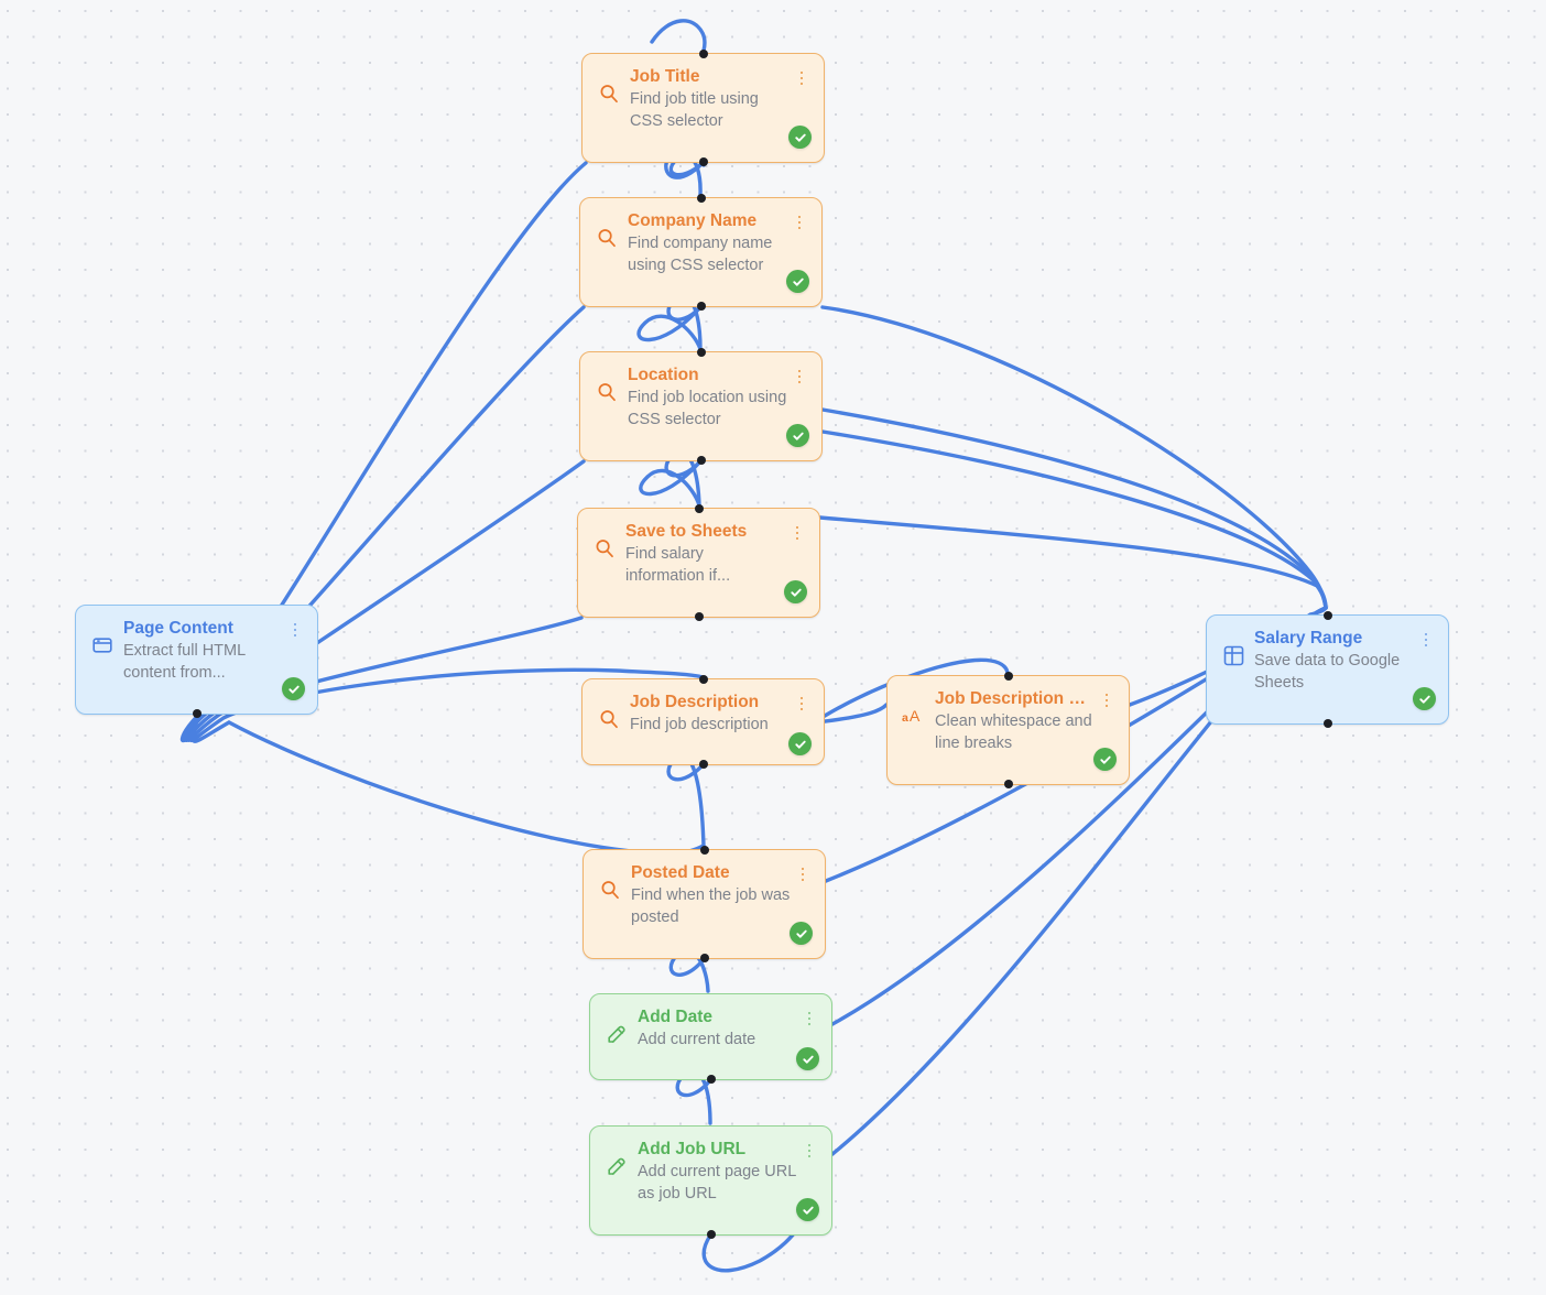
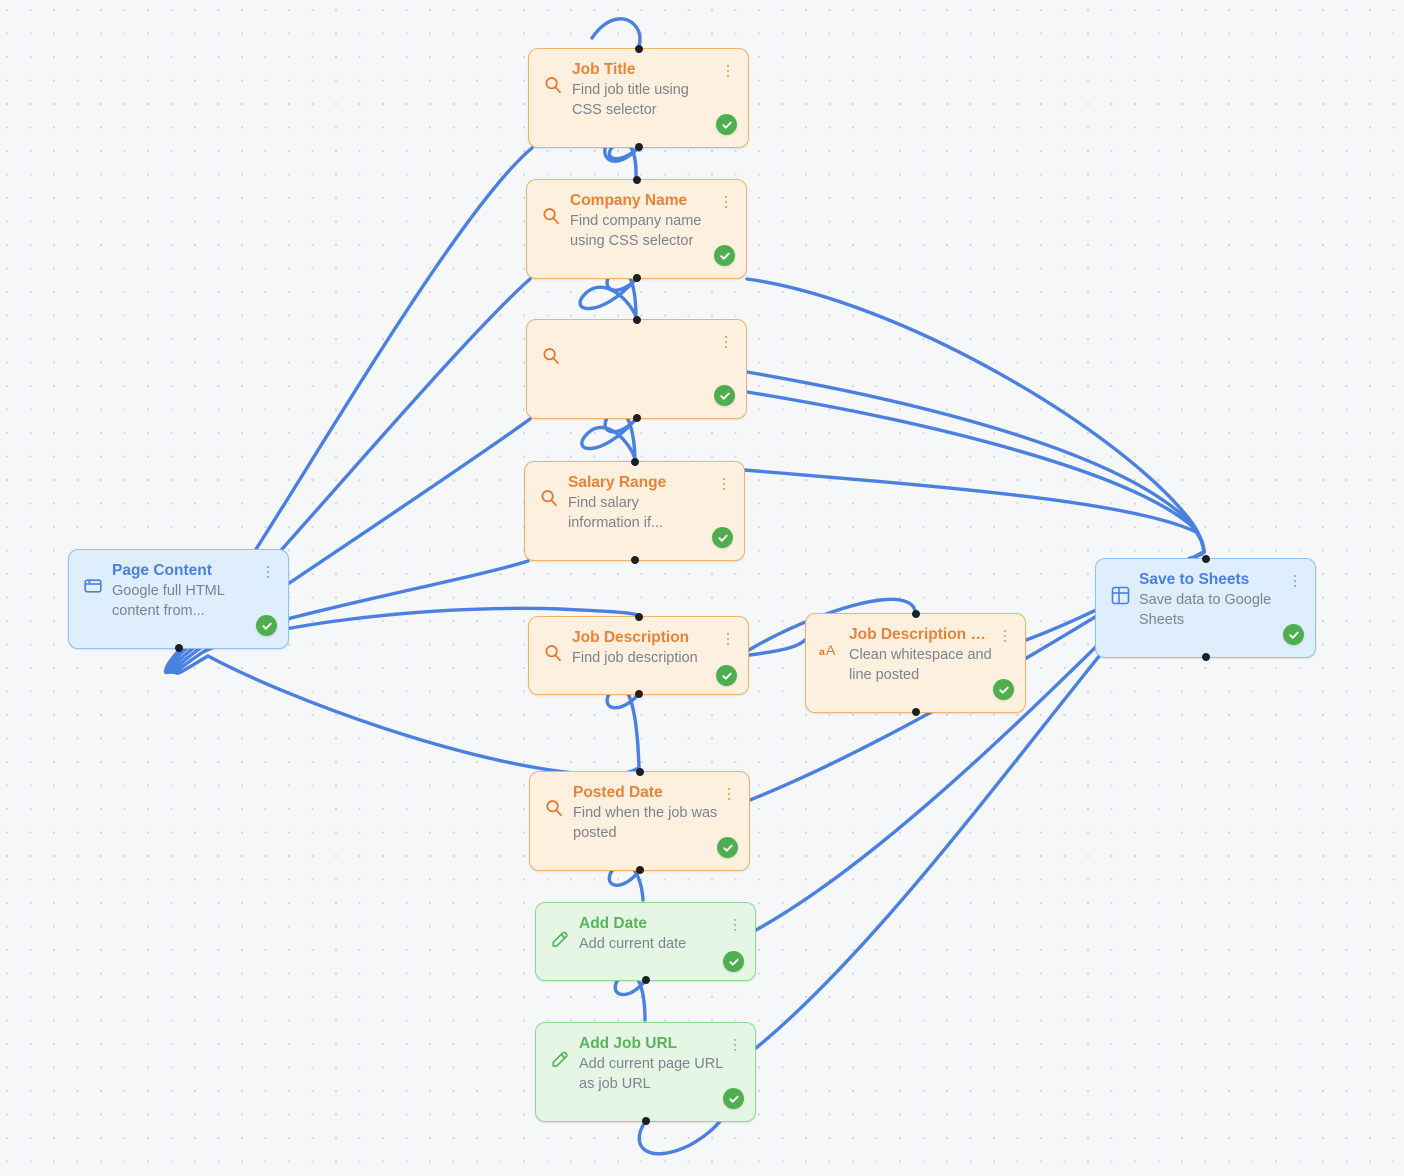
  Job Title
  Find job title using CSS selector
  Company Name
  Find company name using CSS selector
- Location
- Find job location using CSS selector
- Save to Sheets
+ Salary Range
  Find salary information if...
  Job Description
  Find job description
  a
  A
  Job Description Cl..
- Clean whitespace and line breaks
+ Clean whitespace and line posted
  Posted Date
  Find when the job was posted
  Page Content
- Extract full HTML content from...
+ Google full HTML content from...
- Salary Range
+ Save to Sheets
  Save data to Google Sheets
  Add Date
  Add current date
  Add Job URL
  Add current page URL as job URL
